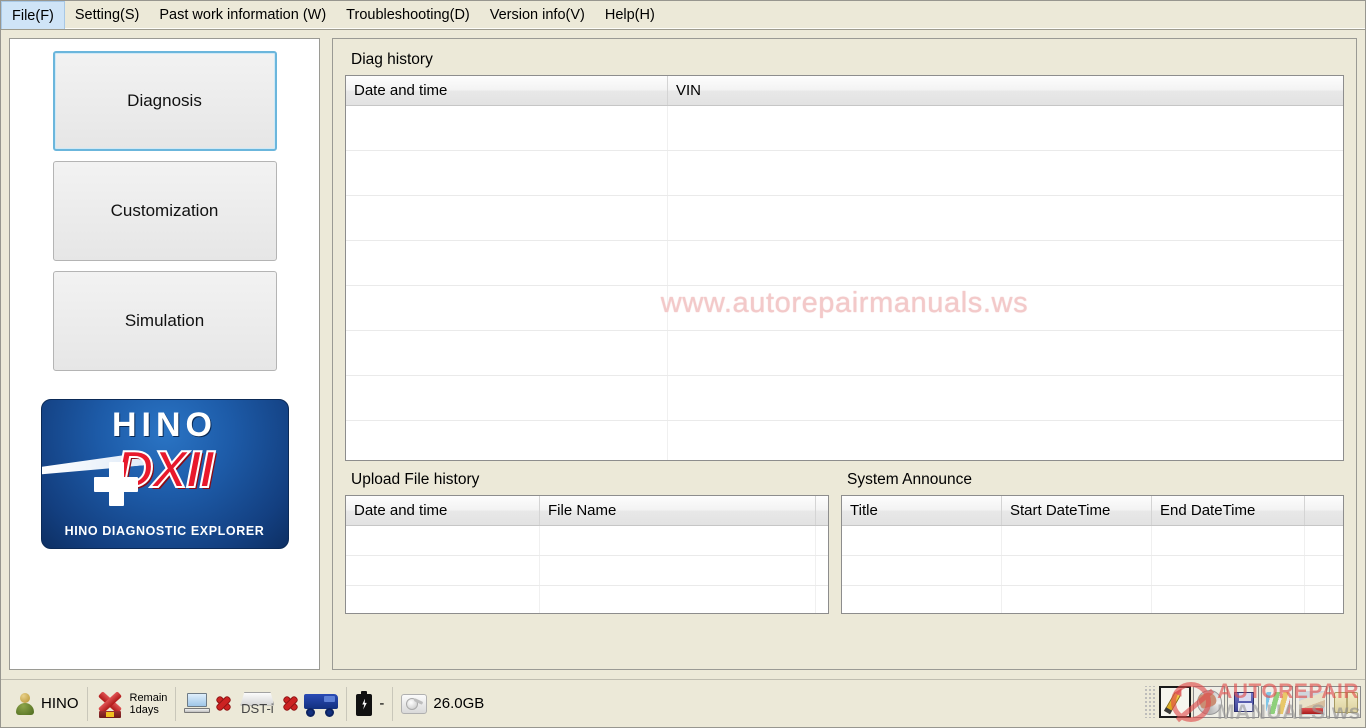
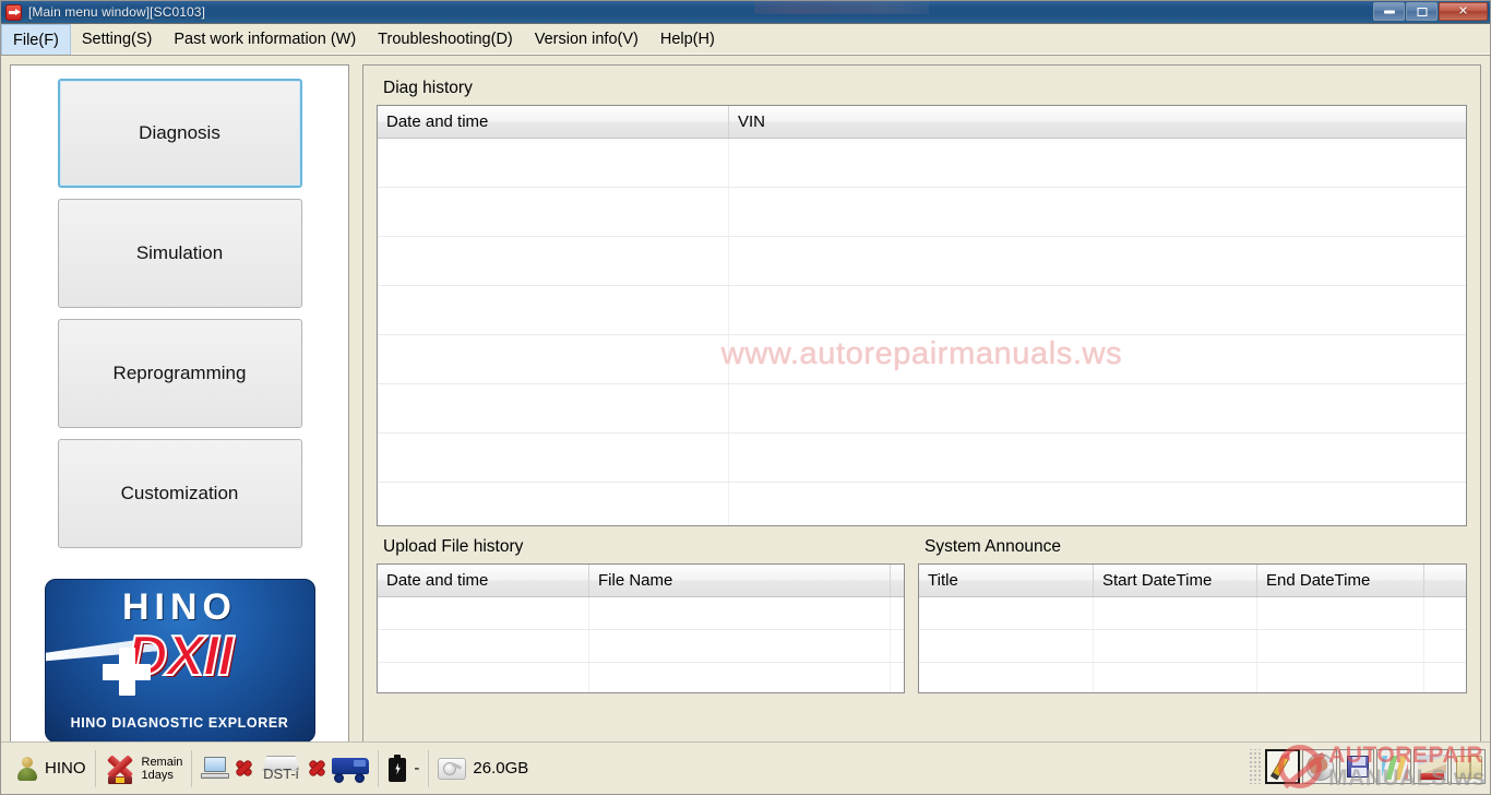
+ [Main menu window][SC0103]
+ ✕
  File(F)
  Setting(S)
  Past work information (W)
  Troubleshooting(D)
  Version info(V)
  Help(H)
  Diagnosis
- Customization
+ Simulation
+ Reprogramming
- Simulation
+ Customization
  HINO
  XII
  HINO DIAGNOSTIC EXPLORER
  Diag history
  Date and time
  VIN
  www.autorepairmanuals.ws
  Upload File history
  Date and time
  File Name
  System Announce
  Title
  Start DateTime
  End DateTime
  HINO
  Remain
  1days
  DST-i
  -
  26.0GB
  AUTOREPAIR
  MANUALS.ws
